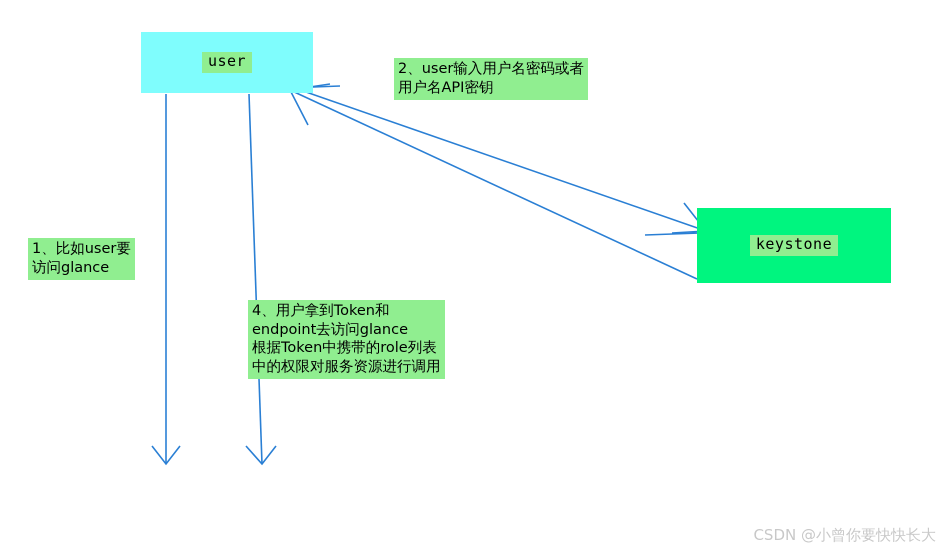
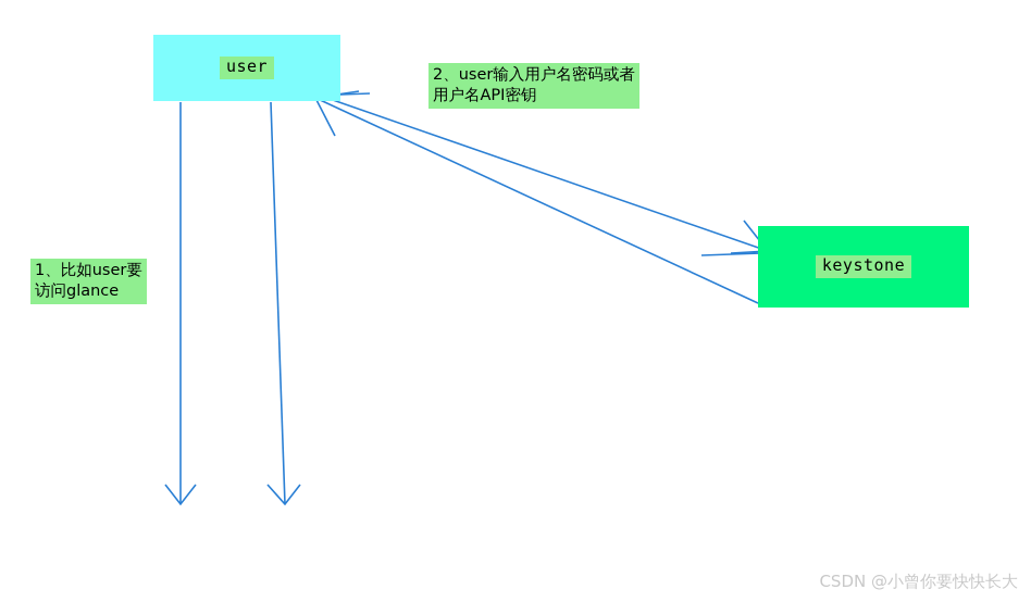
  user
  keystone
  1、比如user要
  访问glance
  2、user输入用户名密码或者
  用户名API密钥
- 4、用户拿到Token和
- endpoint去访问glance
- 根据Token中携带的role列表
- 中的权限对服务资源进行调用
  CSDN @小曾你要快快长大
